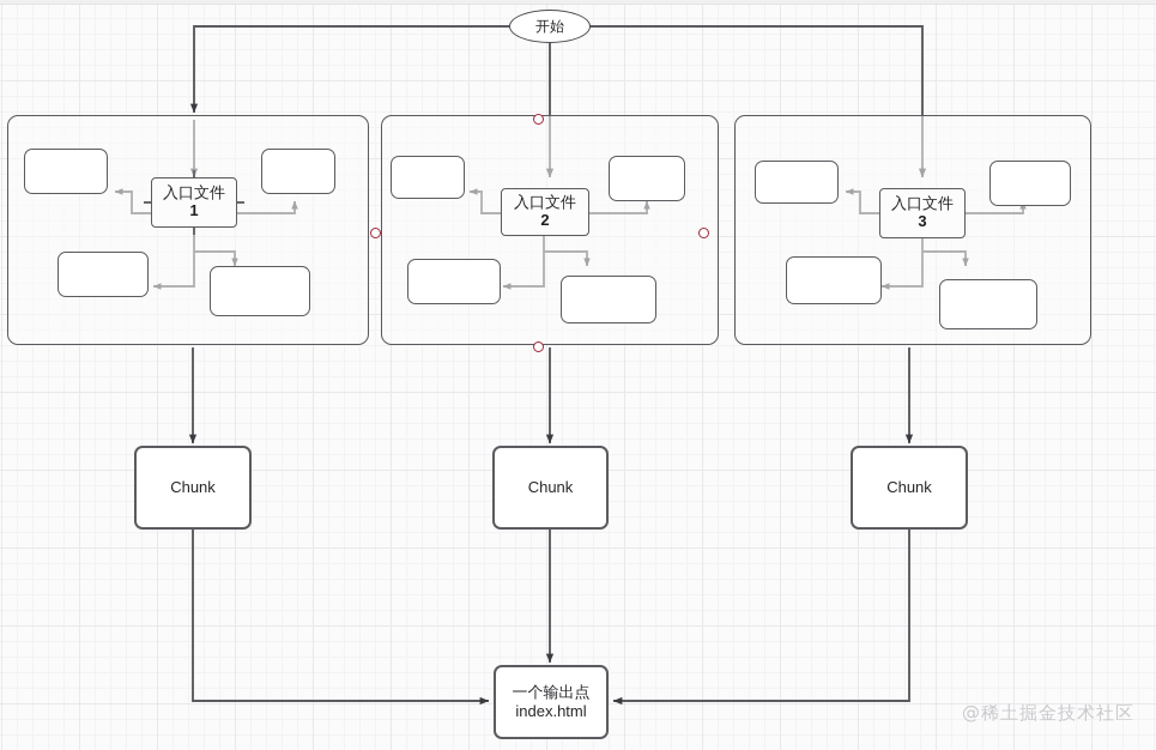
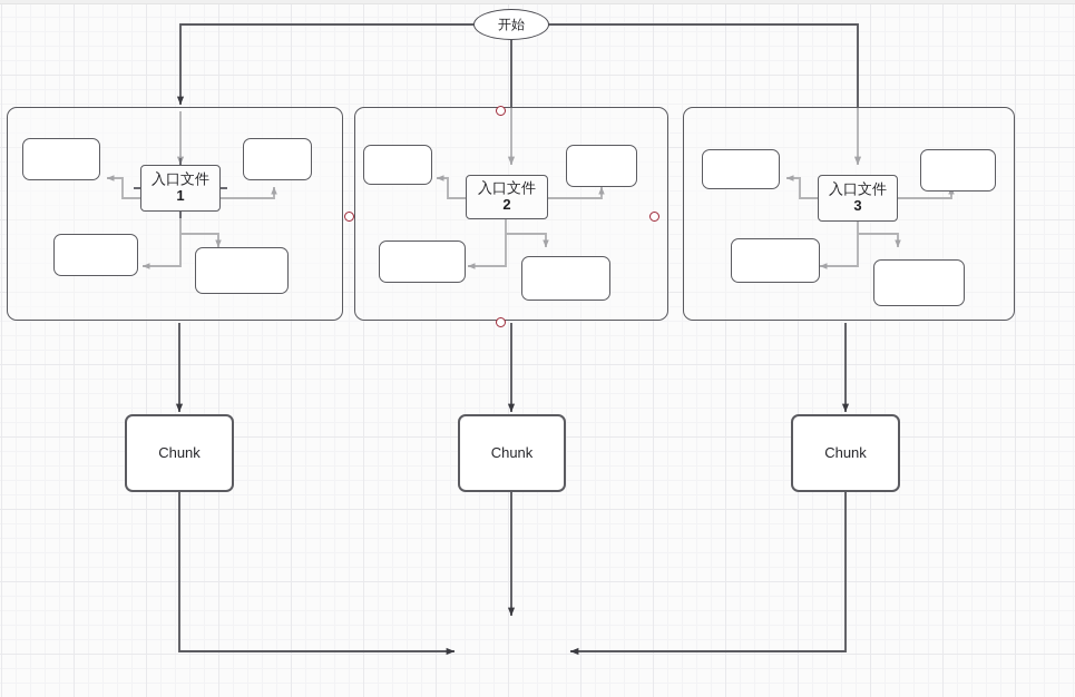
  开始
  入口文件
  1
  入口文件
  2
  入口文件
  3
  Chunk
  Chunk
  Chunk
- 一个输出点
- index.html
- @稀土掘金技术社区
